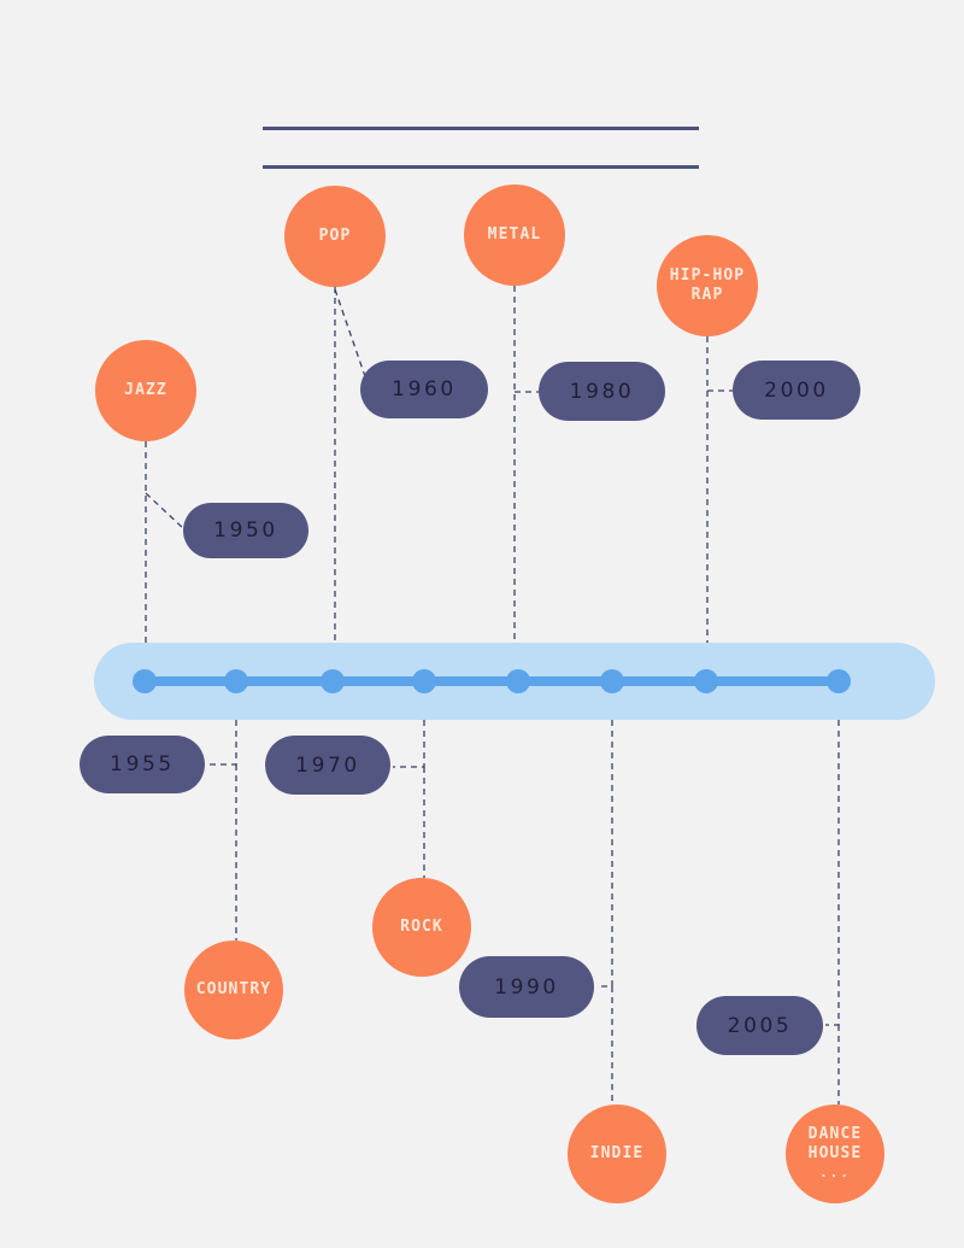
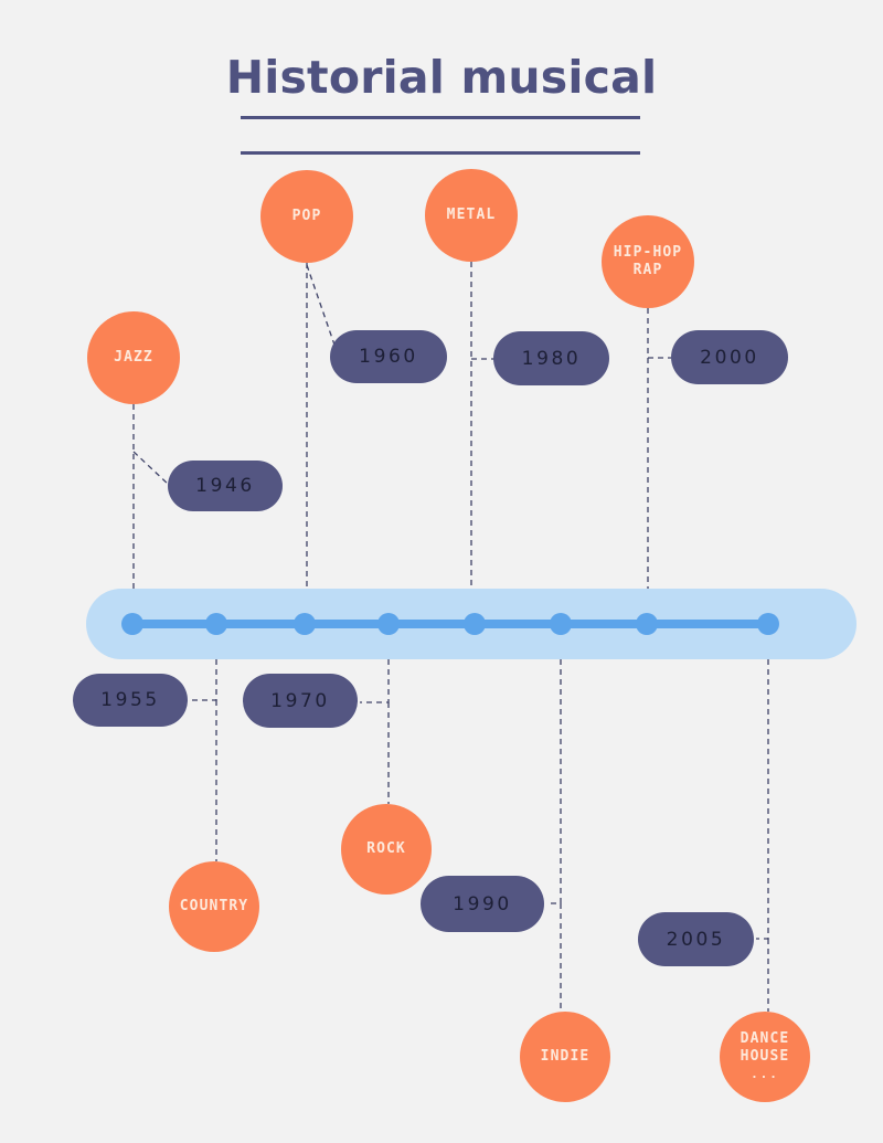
+ Historial musical
  JAZZ
  POP
  METAL
  HIP-HOP
  RAP
  COUNTRY
  ROCK
  INDIE
  DANCE
  HOUSE
  ...
- 1950
+ 1946
  1955
  1960
  1970
  1980
  1990
  2000
  2005
